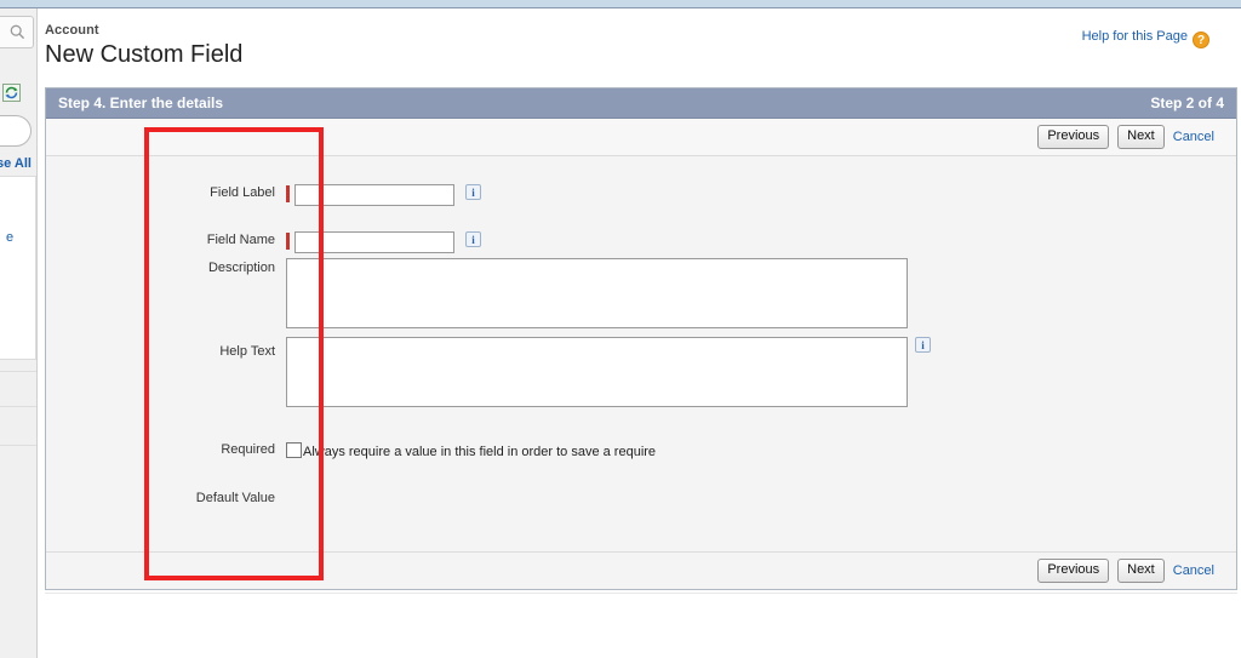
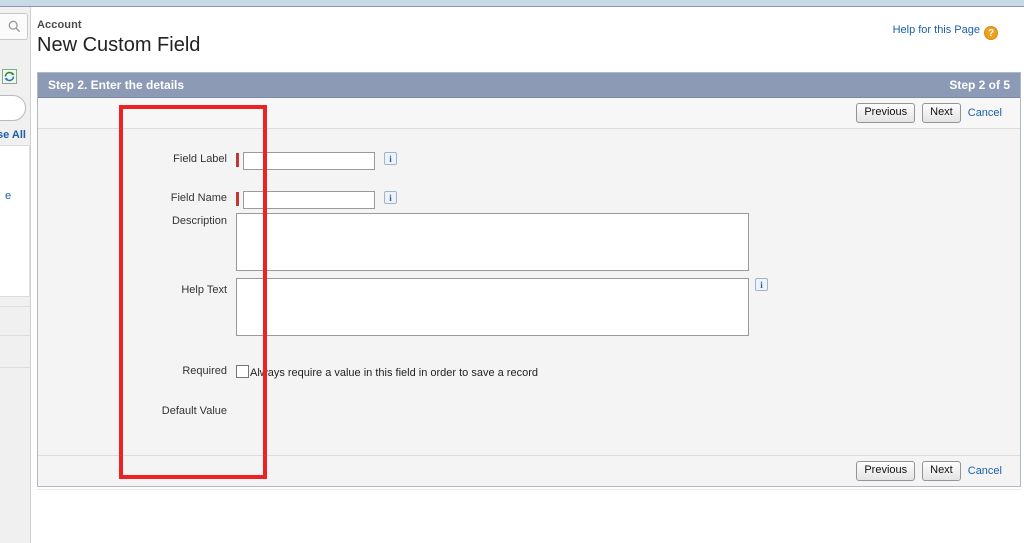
  se All
  e
  Account
  New Custom Field
  Help for this Page ?
- Step 4. Enter the details
+ Step 2. Enter the details
- Step 2 of 4
+ Step 2 of 5
  Previous
  Next
  Cancel
  Field Label
  i
  Field Name
  i
  Description
  Help Text
  i
  Required
- Always require a value in this field in order to save a require
+ Always require a value in this field in order to save a record
  Default Value
  Previous
  Next
  Cancel
